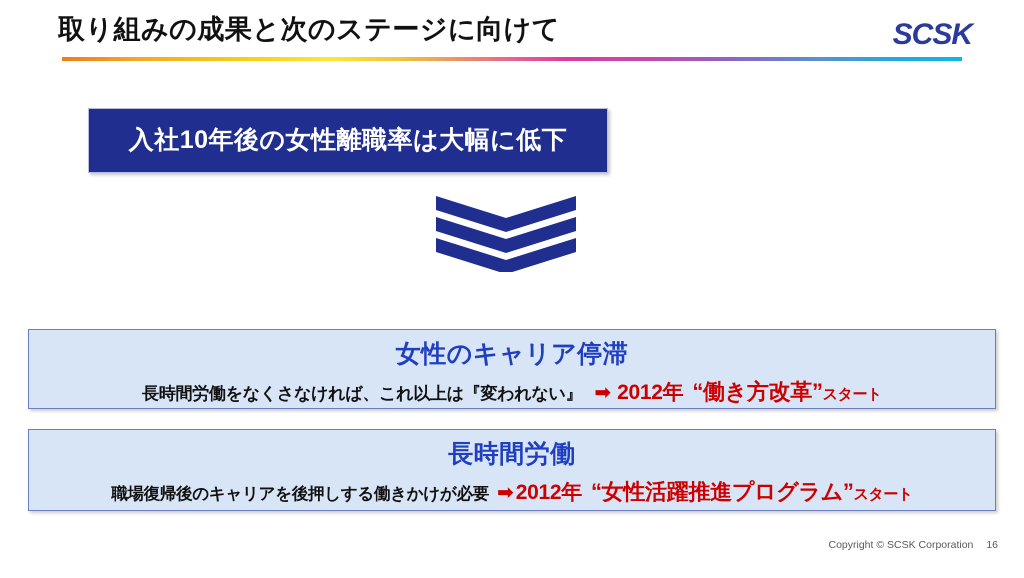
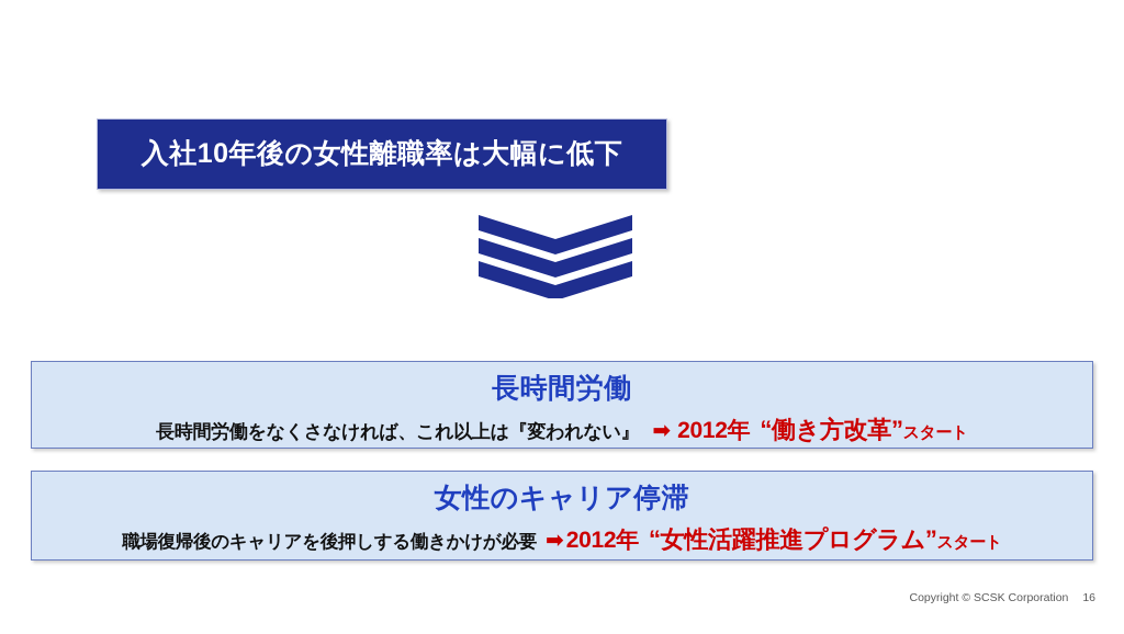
- 取り組みの成果と次のステージに向けて
- SCSK
  入社10年後の女性離職率は大幅に低下
- 女性のキャリア停滞
+ 長時間労働
  長時間労働をなくさなければ、これ以上は『変われない』
  ➡
  2012年
  “働き方改革”
  スタート
- 長時間労働
+ 女性のキャリア停滞
  職場復帰後のキャリアを後押しする働きかけが必要
  ➡
  2012年
  “女性活躍推進プログラム”
  スタート
  Copyright © SCSK Corporation 16
